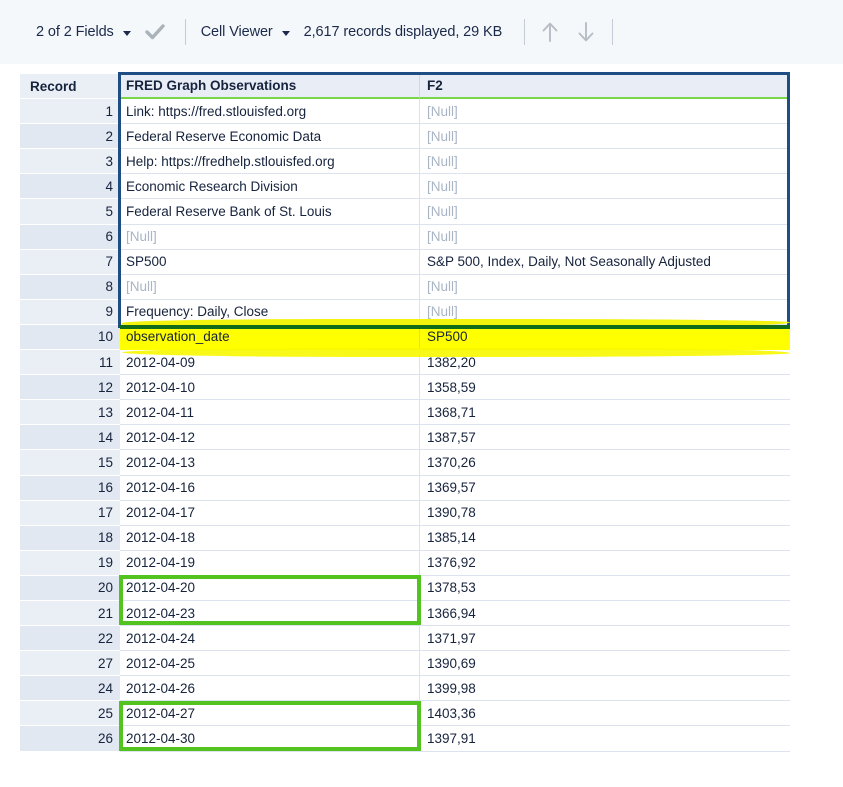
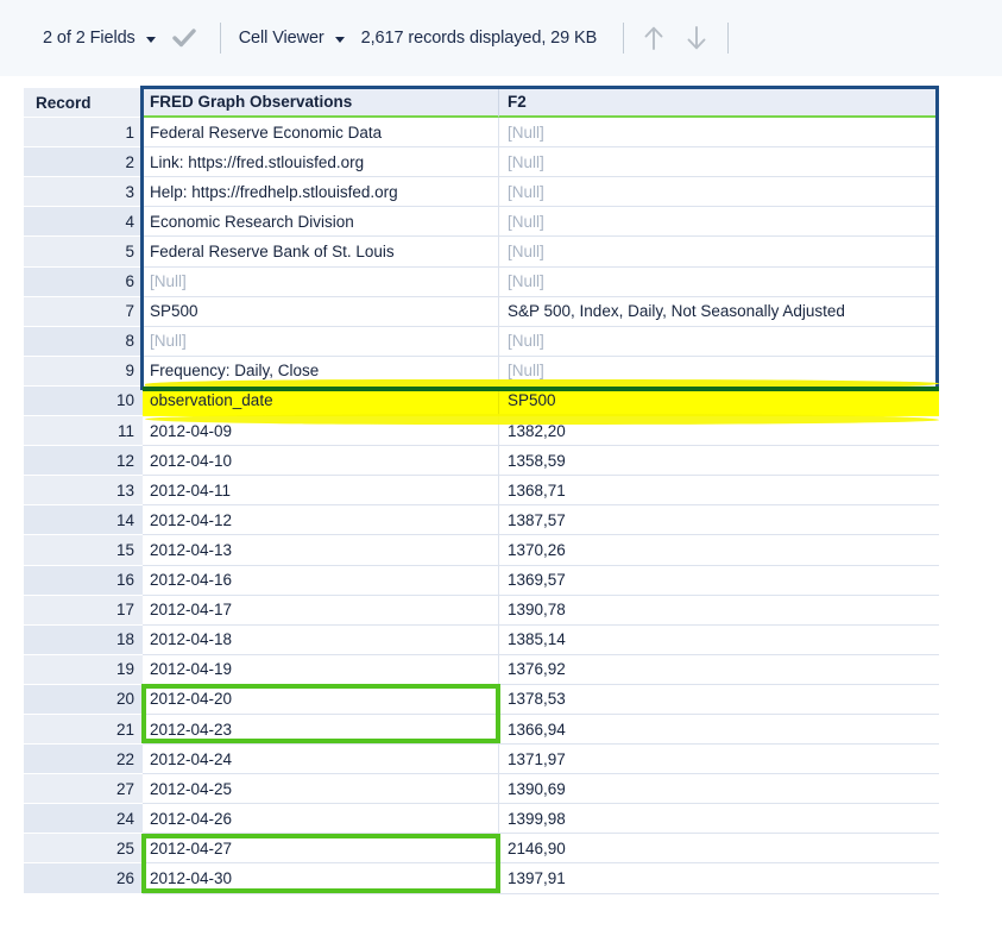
  2 of 2 Fields
  Cell Viewer
  2,617 records displayed, 29 KB
  Record
  FRED Graph Observations
  F2
  1
- Link: https://fred.stlouisfed.org
+ Federal Reserve Economic Data
  [Null]
  2
- Federal Reserve Economic Data
+ Link: https://fred.stlouisfed.org
  [Null]
  3
  Help: https://fredhelp.stlouisfed.org
  [Null]
  4
  Economic Research Division
  [Null]
  5
  Federal Reserve Bank of St. Louis
  [Null]
  6
  [Null]
  [Null]
  7
  SP500
  S&P 500, Index, Daily, Not Seasonally Adjusted
  8
  [Null]
  [Null]
  9
  Frequency: Daily, Close
  [Null]
  10
  observation_date
  SP500
  11
  2012-04-09
  1382,20
  12
  2012-04-10
  1358,59
  13
  2012-04-11
  1368,71
  14
  2012-04-12
  1387,57
  15
  2012-04-13
  1370,26
  16
  2012-04-16
  1369,57
  17
  2012-04-17
  1390,78
  18
  2012-04-18
  1385,14
  19
  2012-04-19
  1376,92
  20
  2012-04-20
  1378,53
  21
  2012-04-23
  1366,94
  22
  2012-04-24
  1371,97
  27
  2012-04-25
  1390,69
  24
  2012-04-26
  1399,98
  25
  2012-04-27
- 1403,36
+ 2146,90
  26
  2012-04-30
  1397,91
